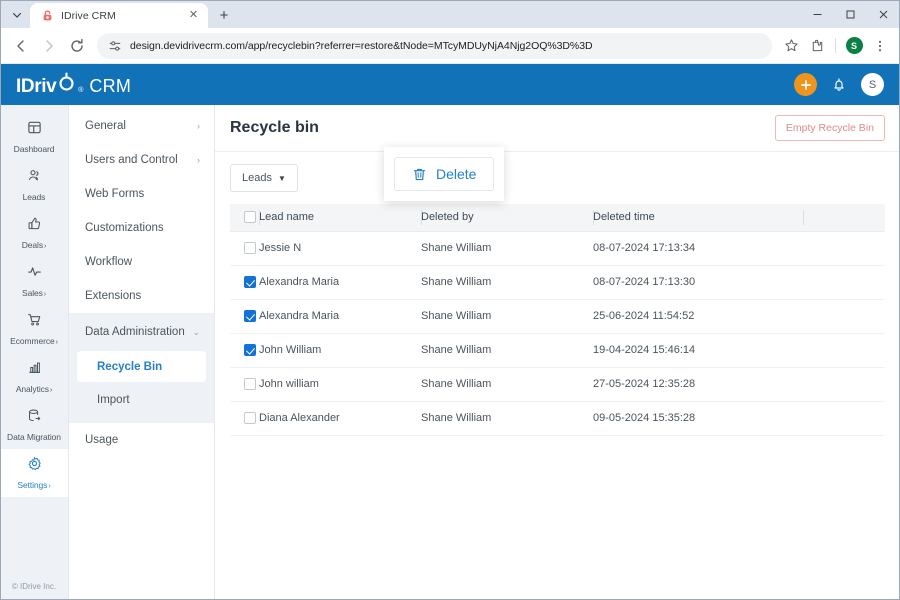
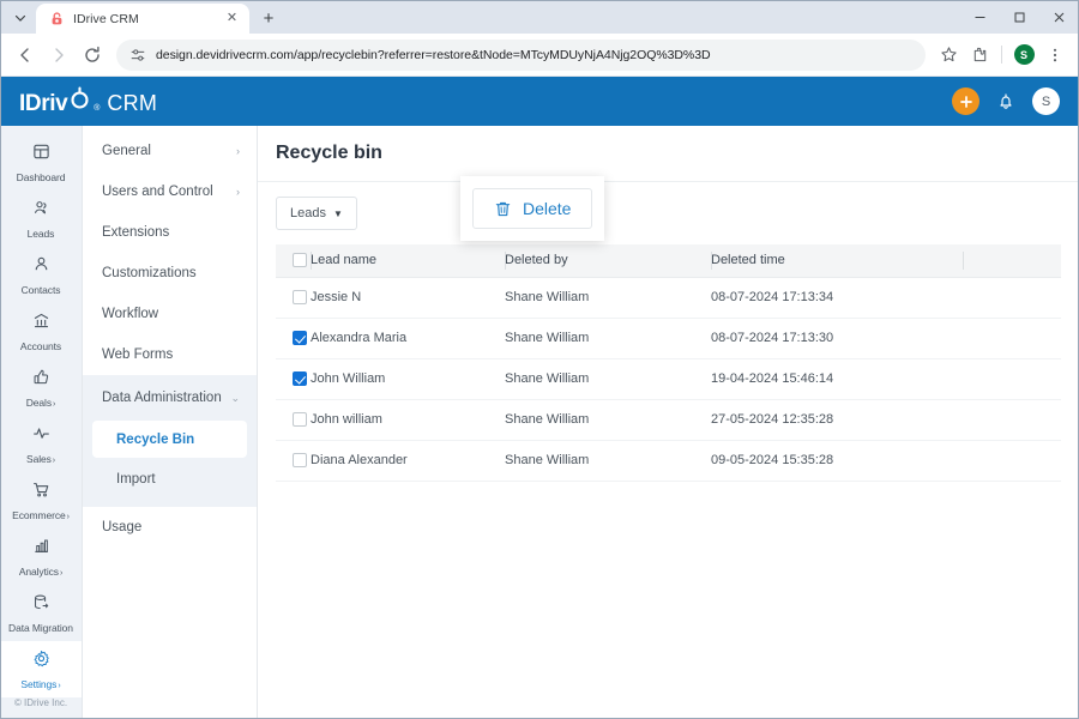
  IDrive CRM
  ✕
  +
  design.devidrivecrm.com/app/recyclebin?referrer=restore&tNode=MTcyMDUyNjA4Njg2OQ%3D%3D
  S
  IDriv
  e
  CRM
  S
  Dashboard
  Leads
+ Contacts
+ Accounts
  Deals
  Sales
  Ecommerce
  Analytics
  Data Migration
  Settings
  © IDrive Inc.
  General
  ›
  Users and Control
  ›
- Web Forms
+ Extensions
  Customizations
  Workflow
- Extensions
+ Web Forms
  Data Administration
  ⌄
  Recycle Bin
  Import
  Usage
  Recycle bin
- Empty Recycle Bin
  Leads
  ▼
  Delete
  	Lead name	Deleted by	Deleted time
  	Jessie N	Shane William	08-07-2024 17:13:34
  	Alexandra Maria	Shane William	08-07-2024 17:13:30
- 	Alexandra Maria	Shane William	25-06-2024 11:54:52
  	John William	Shane William	19-04-2024 15:46:14
  	John william	Shane William	27-05-2024 12:35:28
  	Diana Alexander	Shane William	09-05-2024 15:35:28
